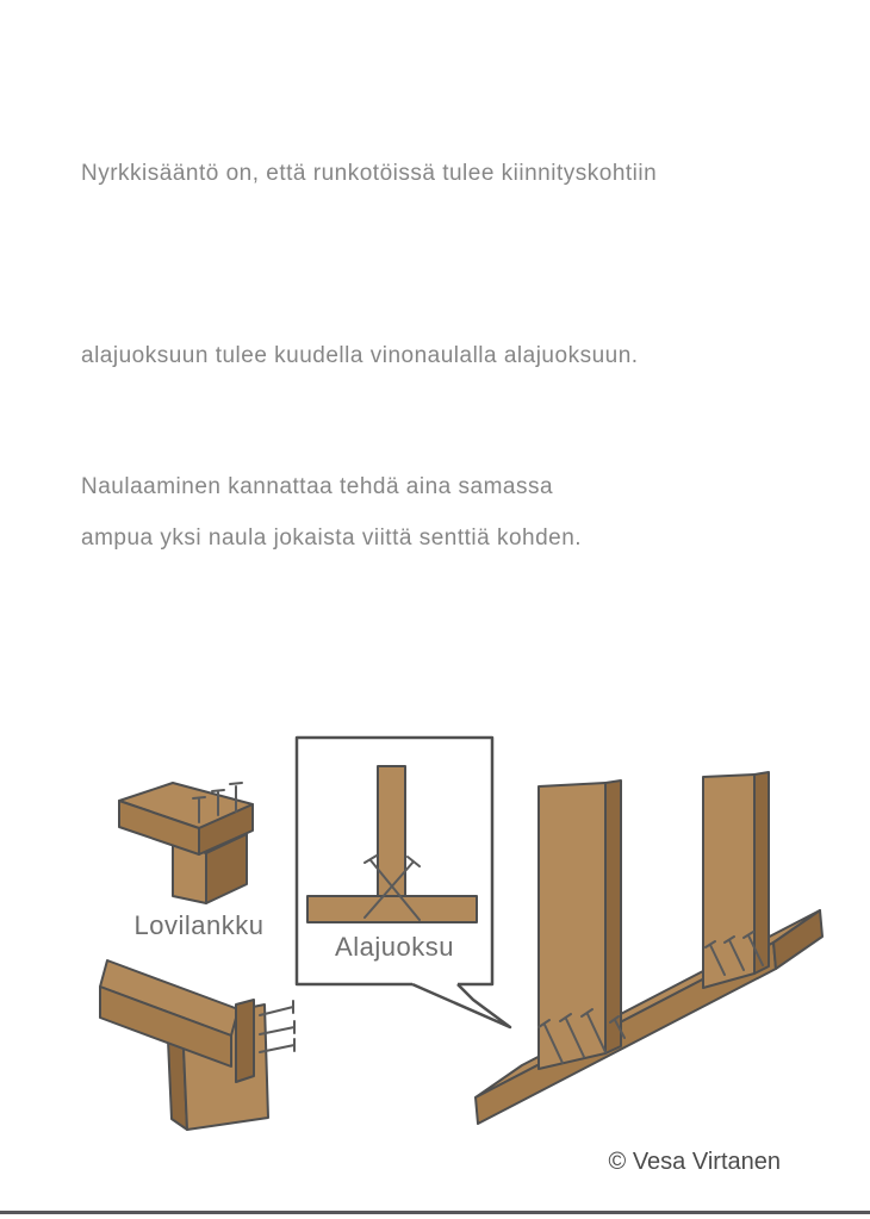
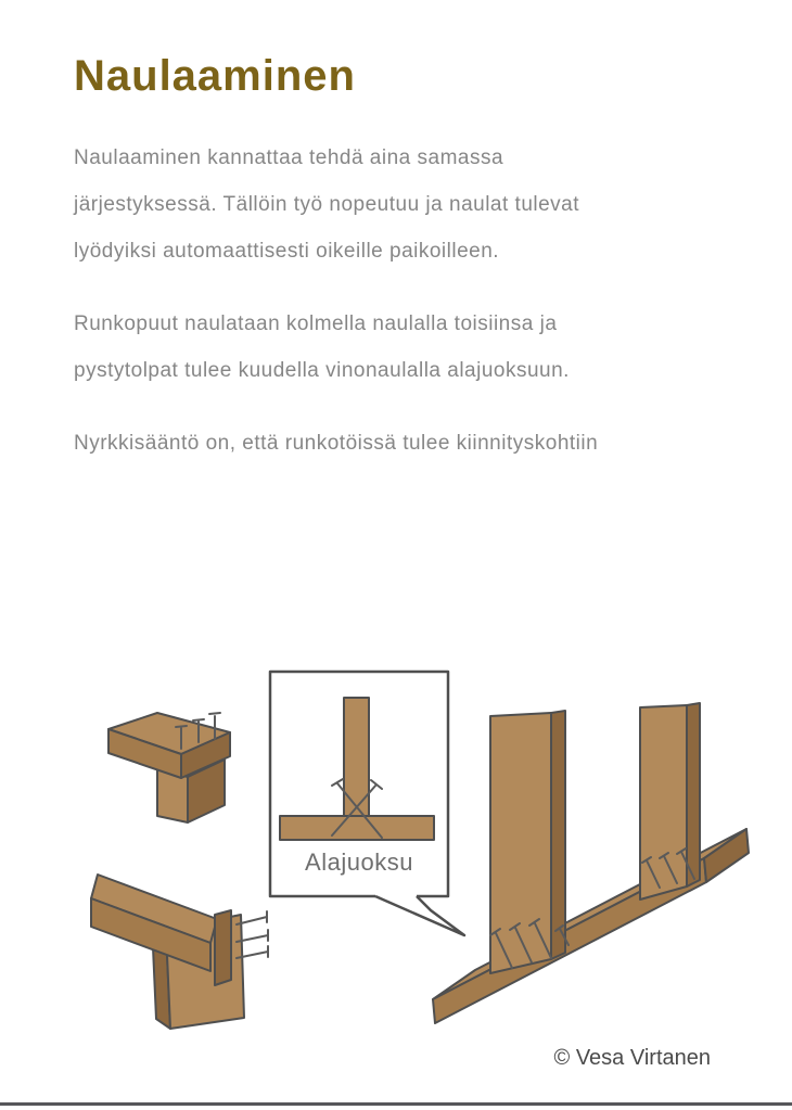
+ Naulaaminen
- Nyrkkisääntö on, että runkotöissä tulee kiinnityskohtiin
+ Naulaaminen kannattaa tehdä aina samassa
+ järjestyksessä. Tällöin työ nopeutuu ja naulat tulevat
+ lyödyiksi automaattisesti oikeille paikoilleen.
+ Runkopuut naulataan kolmella naulalla toisiinsa ja
- alajuoksuun tulee kuudella vinonaulalla alajuoksuun.
+ pystytolpat tulee kuudella vinonaulalla alajuoksuun.
- Naulaaminen kannattaa tehdä aina samassa
+ Nyrkkisääntö on, että runkotöissä tulee kiinnityskohtiin
- ampua yksi naula jokaista viittä senttiä kohden.
- Lovilankku
  Alajuoksu
  © Vesa Virtanen
